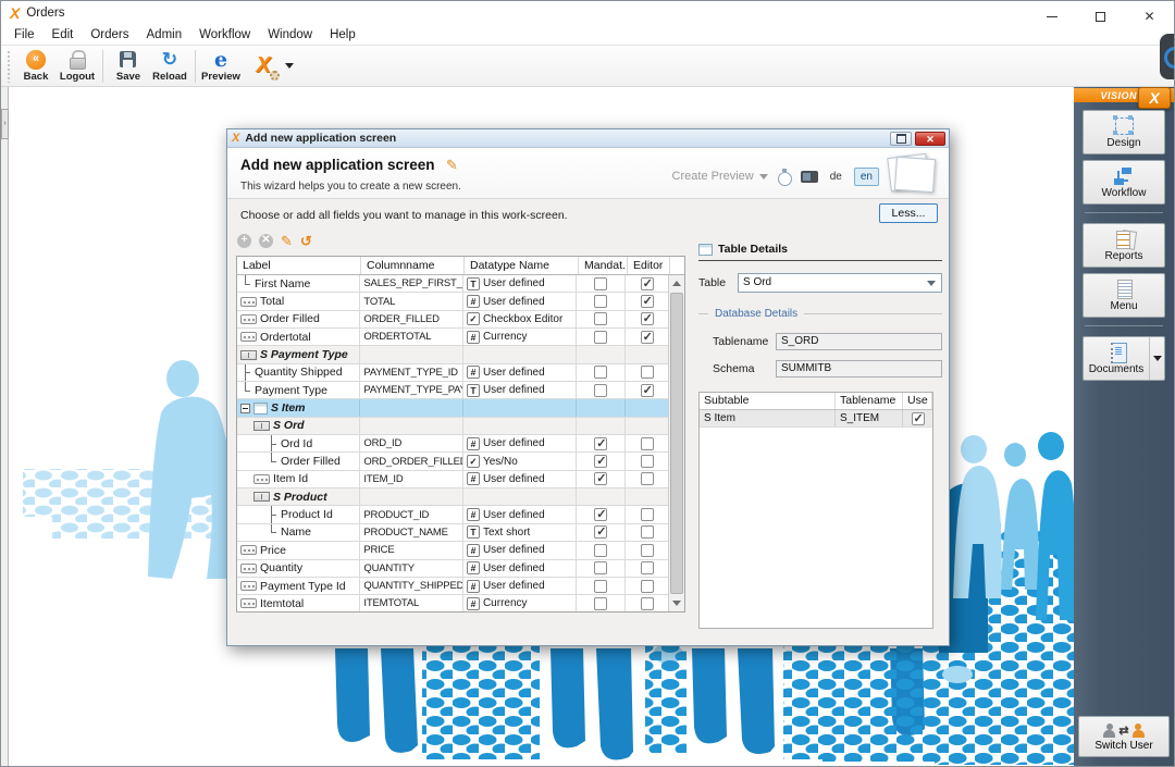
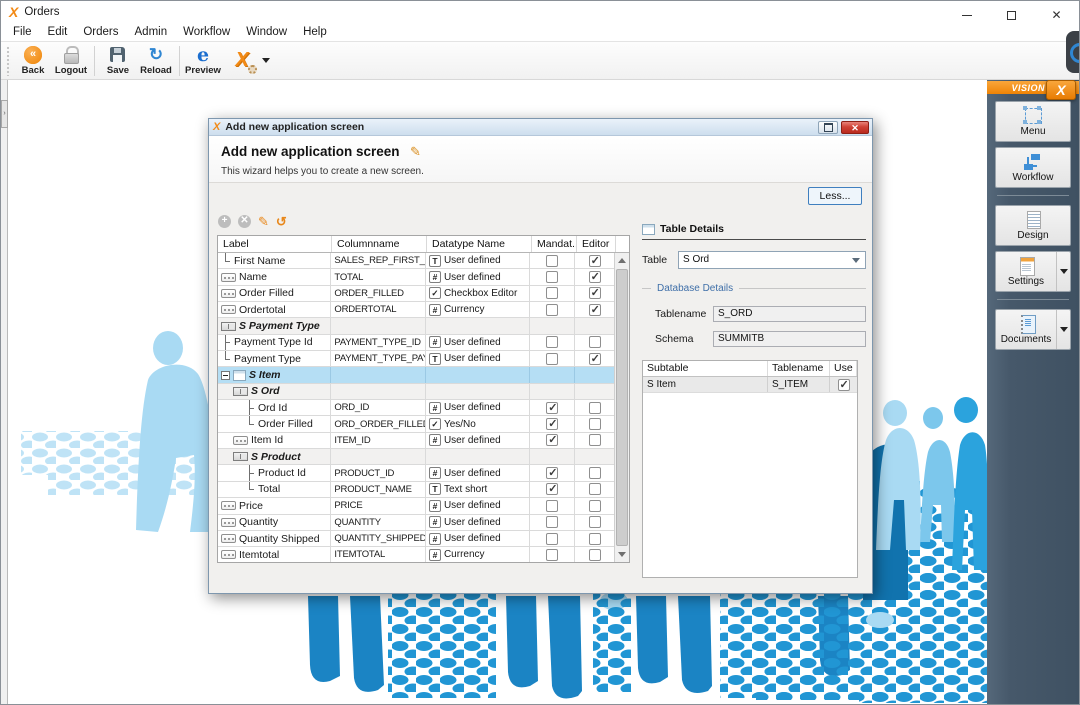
  X
  Orders
  ✕
  File
  Edit
  Orders
  Admin
  Workflow
  Window
  Help
  «
  Back
  Logout
  Save
  ↻
  Reload
  e
  Preview
  X
  X
  Add new application screen
  ✕
  Add new application screen ✎
  This wizard helps you to create a new screen.
- Create Preview
- de
- en
- Choose or add all fields you want to manage in this work-screen.
  Less...
  +
  ✕
  ✎
  ↺
  Label
  Columnname
  Datatype Name
  Mandat..
  Editor
  First Name
  SALES_REP_FIRST_
  T
  User defined
- Total
+ Name
  TOTAL
  #
  User defined
  Order Filled
  ORDER_FILLED
  ✓
  Checkbox Editor
  Ordertotal
  ORDERTOTAL
  #
  Currency
  S Payment Type
- Quantity Shipped
+ Payment Type Id
  PAYMENT_TYPE_ID
  #
  User defined
  Payment Type
  T
  User defined
  S Item
  S Ord
  Ord Id
  ORD_ID
  #
  User defined
  Order Filled
  ORD_ORDER_FILLE
  ✓
  Yes/No
  Item Id
  ITEM_ID
  #
  User defined
  S Product
  Product Id
  PRODUCT_ID
  #
  User defined
- Name
+ Total
  PRODUCT_NAME
  T
  Text short
  Price
  PRICE
  #
  User defined
  Quantity
  QUANTITY
  #
  User defined
- Payment Type Id
+ Quantity Shipped
  QUANTITY_SHIPPED
  #
  User defined
  Itemtotal
  ITEMTOTAL
  #
  Currency
  Table Details
  Table
  S Ord
  Database Details
  Tablename
  S_ORD
  Schema
  SUMMITB
  Subtable
  Tablename
  Use
  S Item
  S_ITEM
  VISION
  X
- Design
+ Menu
  Workflow
- Reports
- Menu
+ Design
+ Settings
  Documents
- ⇄
- Switch User
